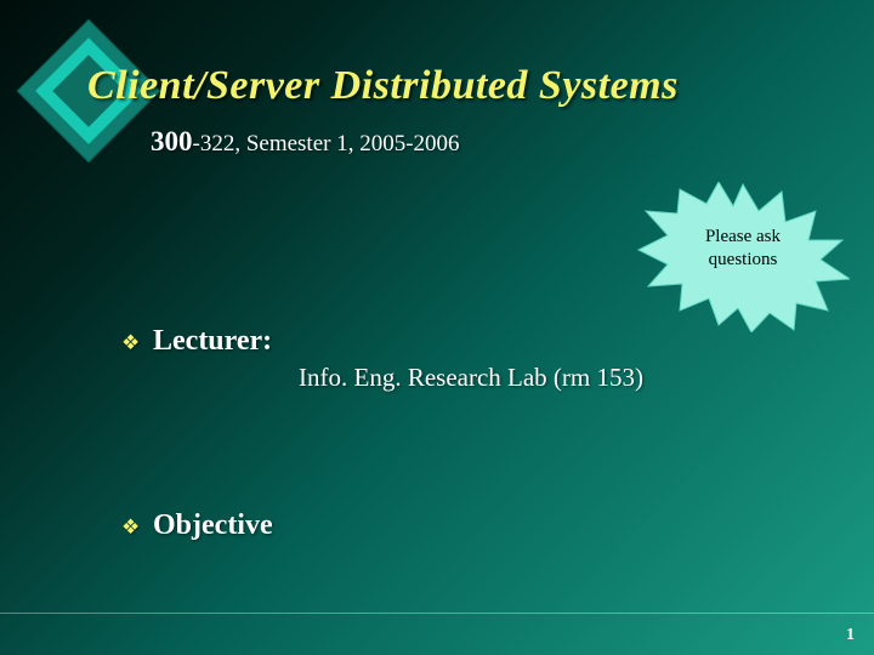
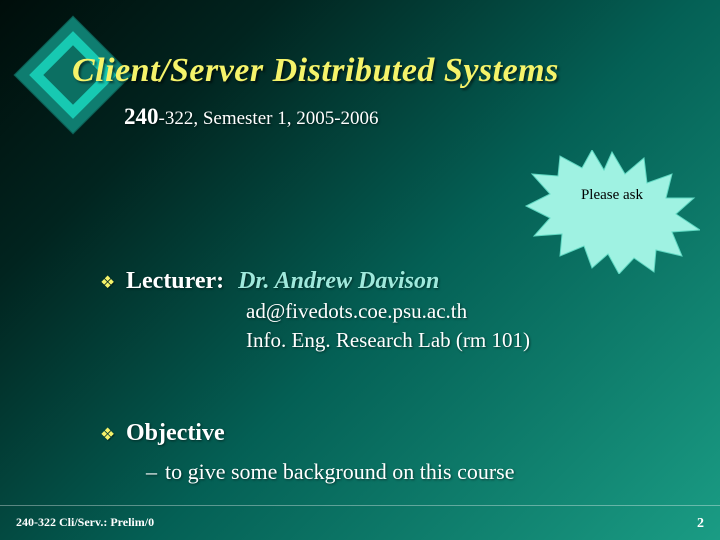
  Client/Server Distributed Systems
- 300-322, Semester 1, 2005-2006
+ 240-322, Semester 1, 2005-2006
  Please ask
- questions
  ❖
  Lecturer:
+ Dr. Andrew Davison
+ ad@fivedots.coe.psu.ac.th
- Info. Eng. Research Lab (rm 153)
+ Info. Eng. Research Lab (rm 101)
  ❖
  Objective
+ – to give some background on this course
+ 240-322 Cli/Serv.: Prelim/0
- 1
+ 2
